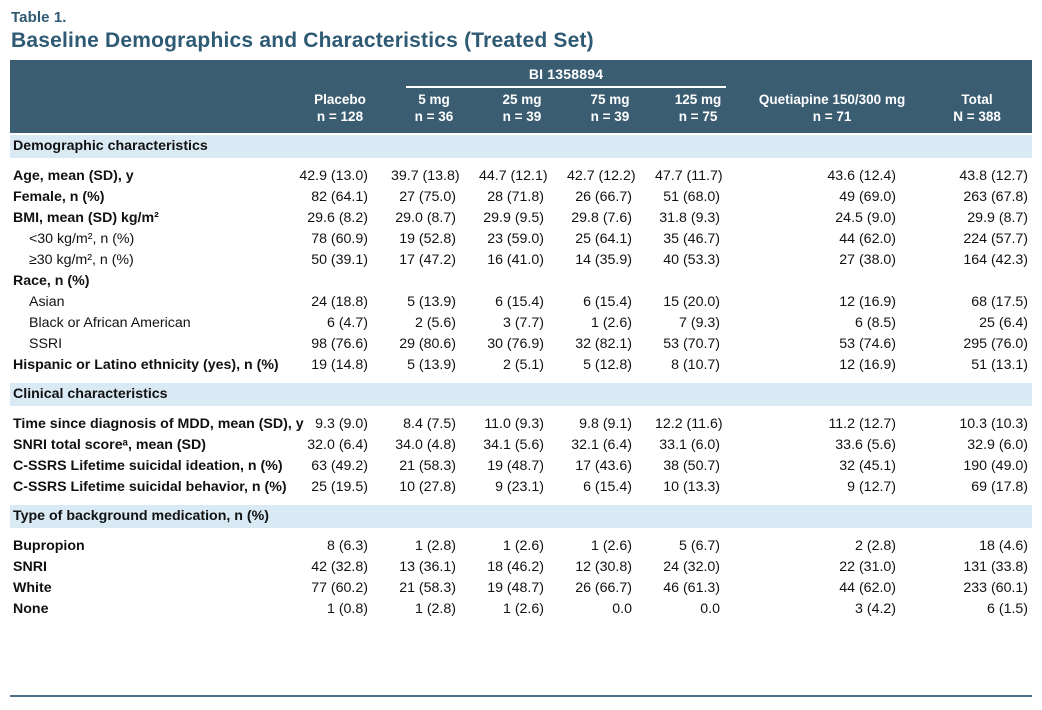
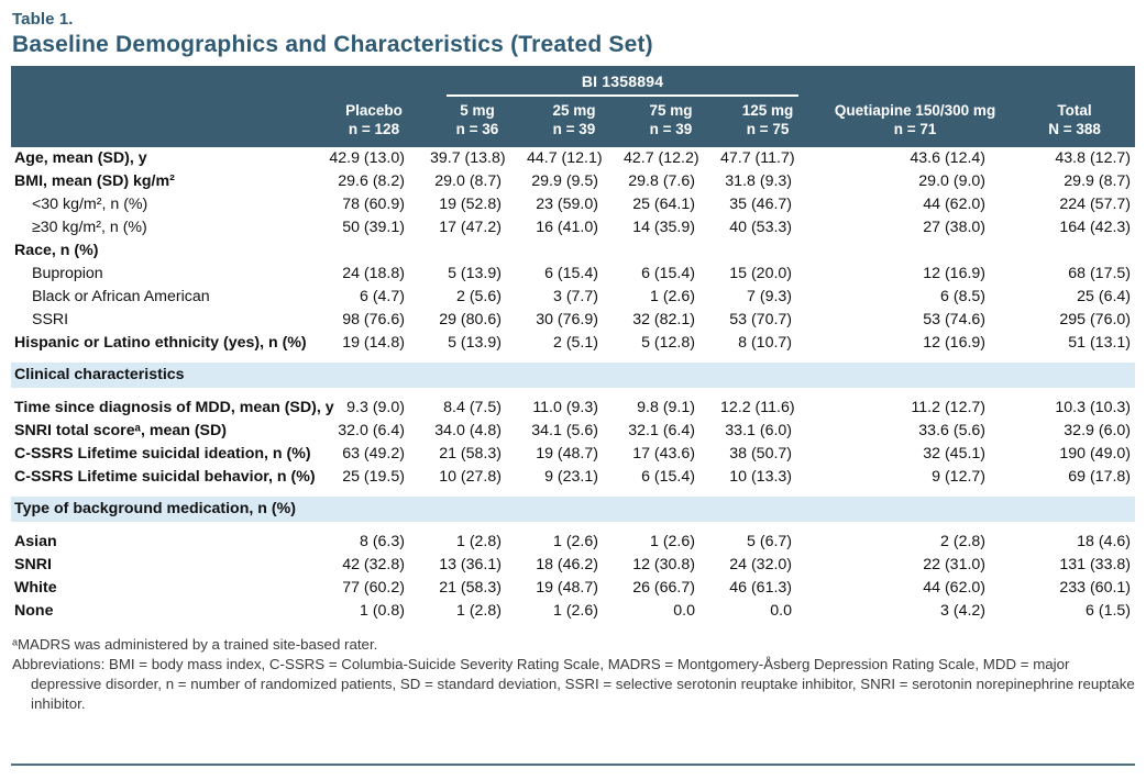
  Table 1.
  Baseline Demographics and Characteristics (Treated Set)
  		BI 1358894
  	Placebo n = 128	5 mg n = 36	25 mg n = 39	75 mg n = 39	125 mg n = 75	Quetiapine 150/300 mg n = 71	Total N = 388
- Demographic characteristics
  Age, mean (SD), y	42.9 (13.0)	39.7 (13.8)	44.7 (12.1)	42.7 (12.2)	47.7 (11.7)	43.6 (12.4)	43.8 (12.7)
- Female, n (%)	82 (64.1)	27 (75.0)	28 (71.8)	26 (66.7)	51 (68.0)	49 (69.0)	263 (67.8)
- BMI, mean (SD) kg/m²	29.6 (8.2)	29.0 (8.7)	29.9 (9.5)	29.8 (7.6)	31.8 (9.3)	24.5 (9.0)	29.9 (8.7)
+ BMI, mean (SD) kg/m²	29.6 (8.2)	29.0 (8.7)	29.9 (9.5)	29.8 (7.6)	31.8 (9.3)	29.0 (9.0)	29.9 (8.7)
  <30 kg/m², n (%)	78 (60.9)	19 (52.8)	23 (59.0)	25 (64.1)	35 (46.7)	44 (62.0)	224 (57.7)
  ≥30 kg/m², n (%)	50 (39.1)	17 (47.2)	16 (41.0)	14 (35.9)	40 (53.3)	27 (38.0)	164 (42.3)
  Race, n (%)
- Asian	24 (18.8)	5 (13.9)	6 (15.4)	6 (15.4)	15 (20.0)	12 (16.9)	68 (17.5)
+ Bupropion	24 (18.8)	5 (13.9)	6 (15.4)	6 (15.4)	15 (20.0)	12 (16.9)	68 (17.5)
  Black or African American	6 (4.7)	2 (5.6)	3 (7.7)	1 (2.6)	7 (9.3)	6 (8.5)	25 (6.4)
  SSRI	98 (76.6)	29 (80.6)	30 (76.9)	32 (82.1)	53 (70.7)	53 (74.6)	295 (76.0)
  Hispanic or Latino ethnicity (yes), n (%)	19 (14.8)	5 (13.9)	2 (5.1)	5 (12.8)	8 (10.7)	12 (16.9)	51 (13.1)
  Clinical characteristics
  Time since diagnosis of MDD, mean (SD), y	9.3 (9.0)	8.4 (7.5)	11.0 (9.3)	9.8 (9.1)	12.2 (11.6)	11.2 (12.7)	10.3 (10.3)
  SNRI total scoreᵃ, mean (SD)	32.0 (6.4)	34.0 (4.8)	34.1 (5.6)	32.1 (6.4)	33.1 (6.0)	33.6 (5.6)	32.9 (6.0)
  C-SSRS Lifetime suicidal ideation, n (%)	63 (49.2)	21 (58.3)	19 (48.7)	17 (43.6)	38 (50.7)	32 (45.1)	190 (49.0)
  C-SSRS Lifetime suicidal behavior, n (%)	25 (19.5)	10 (27.8)	9 (23.1)	6 (15.4)	10 (13.3)	9 (12.7)	69 (17.8)
  Type of background medication, n (%)
- Bupropion	8 (6.3)	1 (2.8)	1 (2.6)	1 (2.6)	5 (6.7)	2 (2.8)	18 (4.6)
+ Asian	8 (6.3)	1 (2.8)	1 (2.6)	1 (2.6)	5 (6.7)	2 (2.8)	18 (4.6)
  SNRI	42 (32.8)	13 (36.1)	18 (46.2)	12 (30.8)	24 (32.0)	22 (31.0)	131 (33.8)
  White	77 (60.2)	21 (58.3)	19 (48.7)	26 (66.7)	46 (61.3)	44 (62.0)	233 (60.1)
  None	1 (0.8)	1 (2.8)	1 (2.6)	0.0	0.0	3 (4.2)	6 (1.5)
+ ᵃMADRS was administered by a trained site-based rater.
+ Abbreviations: BMI = body mass index, C-SSRS = Columbia-Suicide Severity Rating Scale, MADRS = Montgomery-Åsberg Depression Rating Scale, MDD = major depressive disorder, n = number of randomized patients, SD = standard deviation, SSRI = selective serotonin reuptake inhibitor, SNRI = serotonin norepinephrine reuptake inhibitor.
